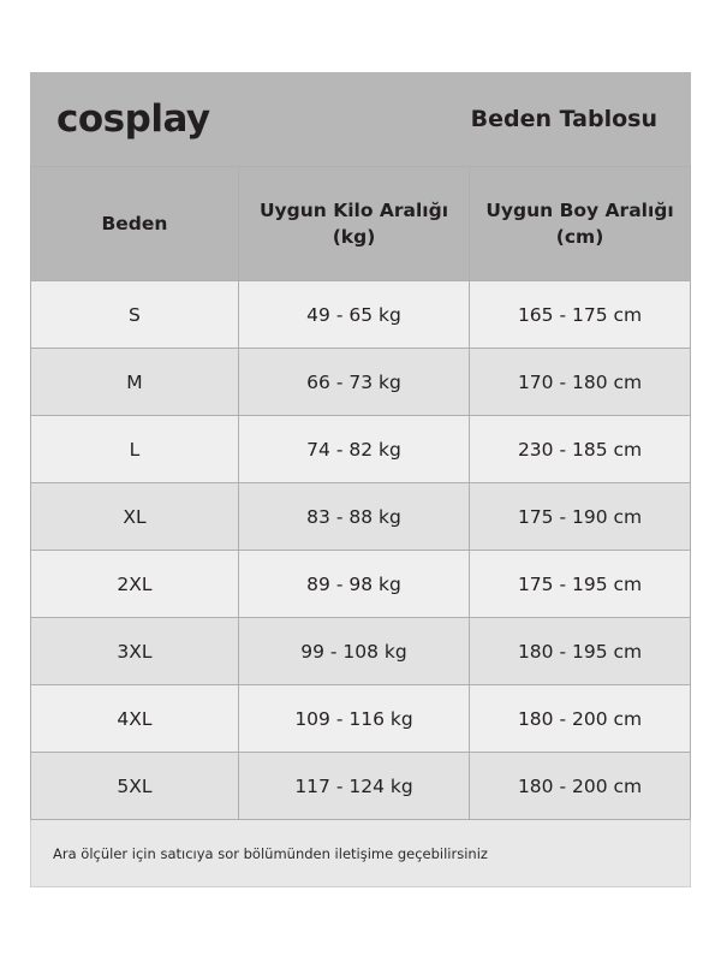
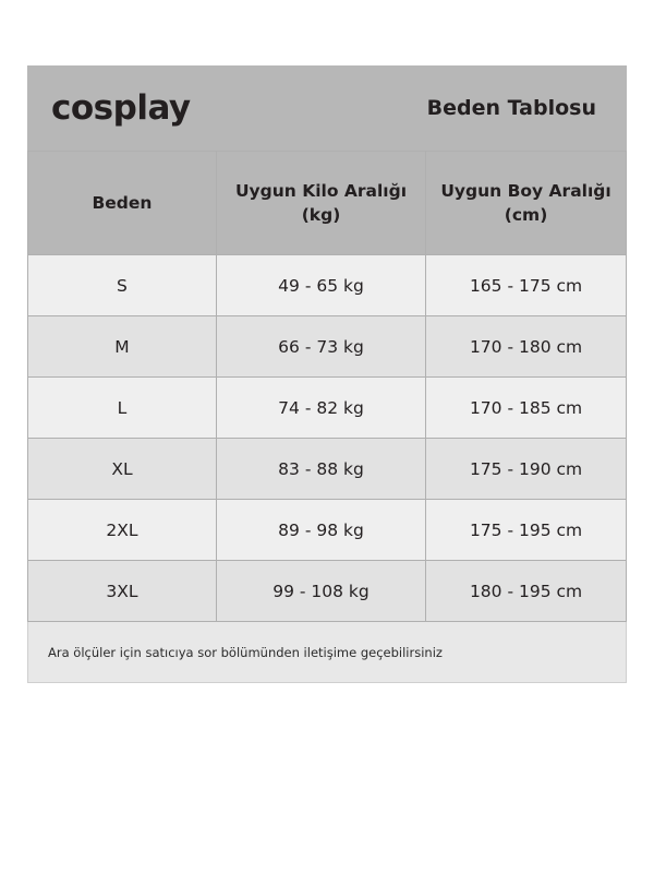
  cosplay
  Beden Tablosu
  Beden	Uygun Kilo Aralığı (kg)	Uygun Boy Aralığı (cm)
  S	49 - 65 kg	165 - 175 cm
  M	66 - 73 kg	170 - 180 cm
- L	74 - 82 kg	230 - 185 cm
+ L	74 - 82 kg	170 - 185 cm
  XL	83 - 88 kg	175 - 190 cm
  2XL	89 - 98 kg	175 - 195 cm
  3XL	99 - 108 kg	180 - 195 cm
- 4XL	109 - 116 kg	180 - 200 cm
- 5XL	117 - 124 kg	180 - 200 cm
  Ara ölçüler için satıcıya sor bölümünden iletişime geçebilirsiniz
